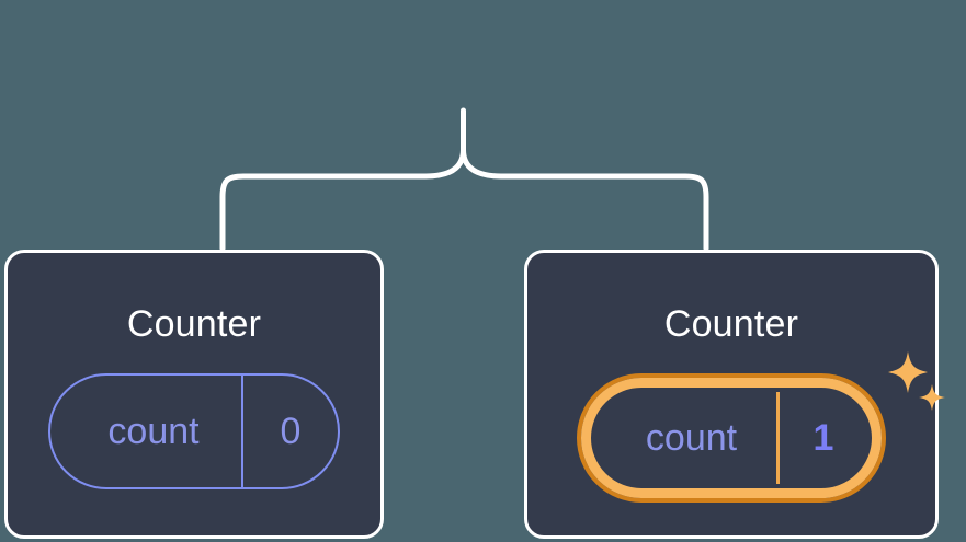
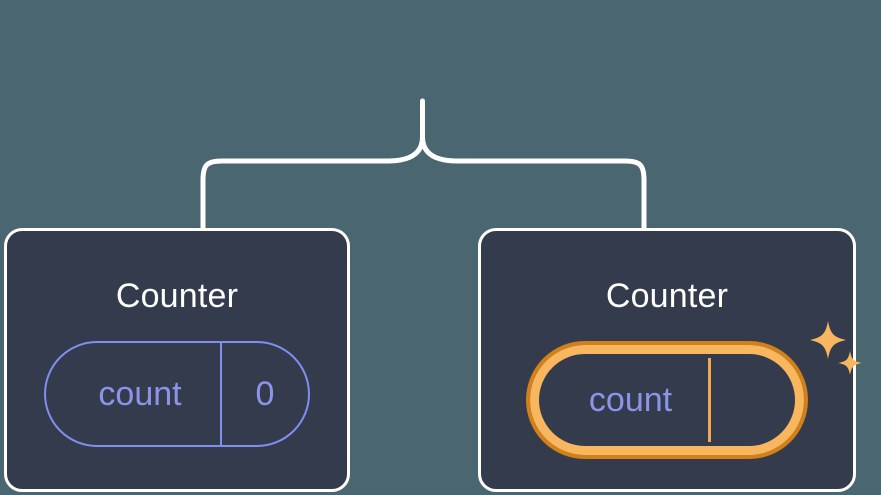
  Counter
  count
  0
  Counter
  count
- 1
